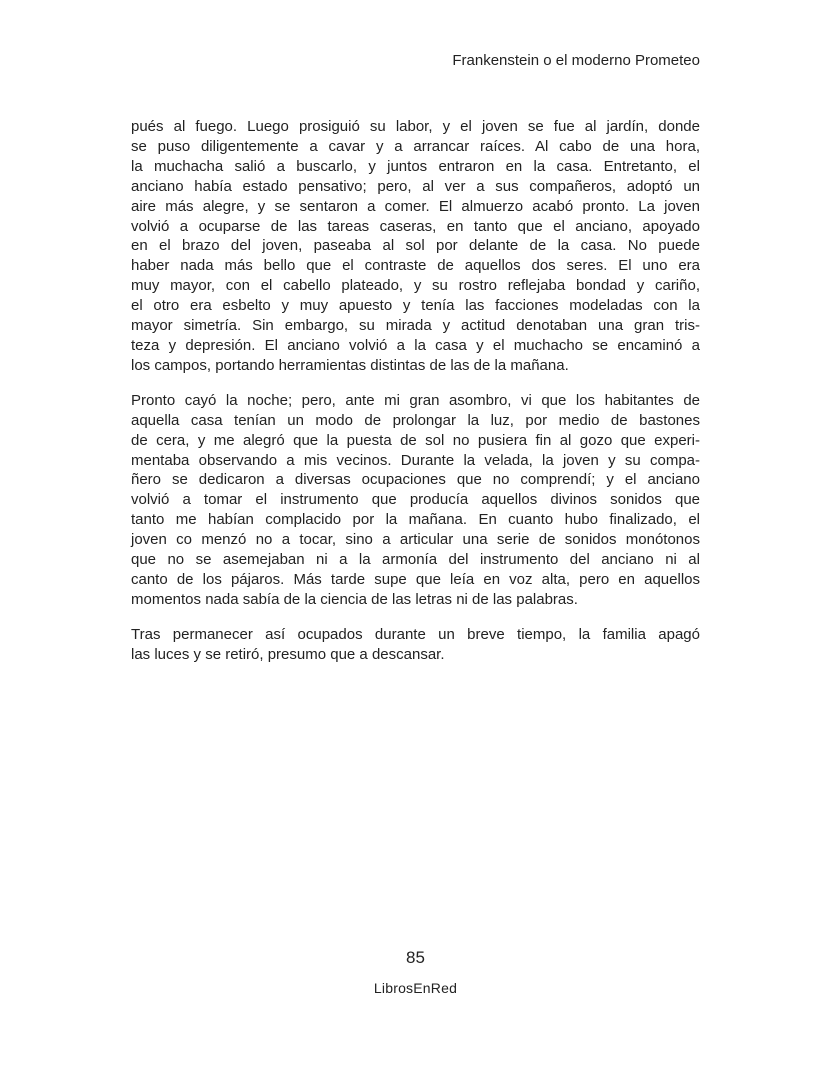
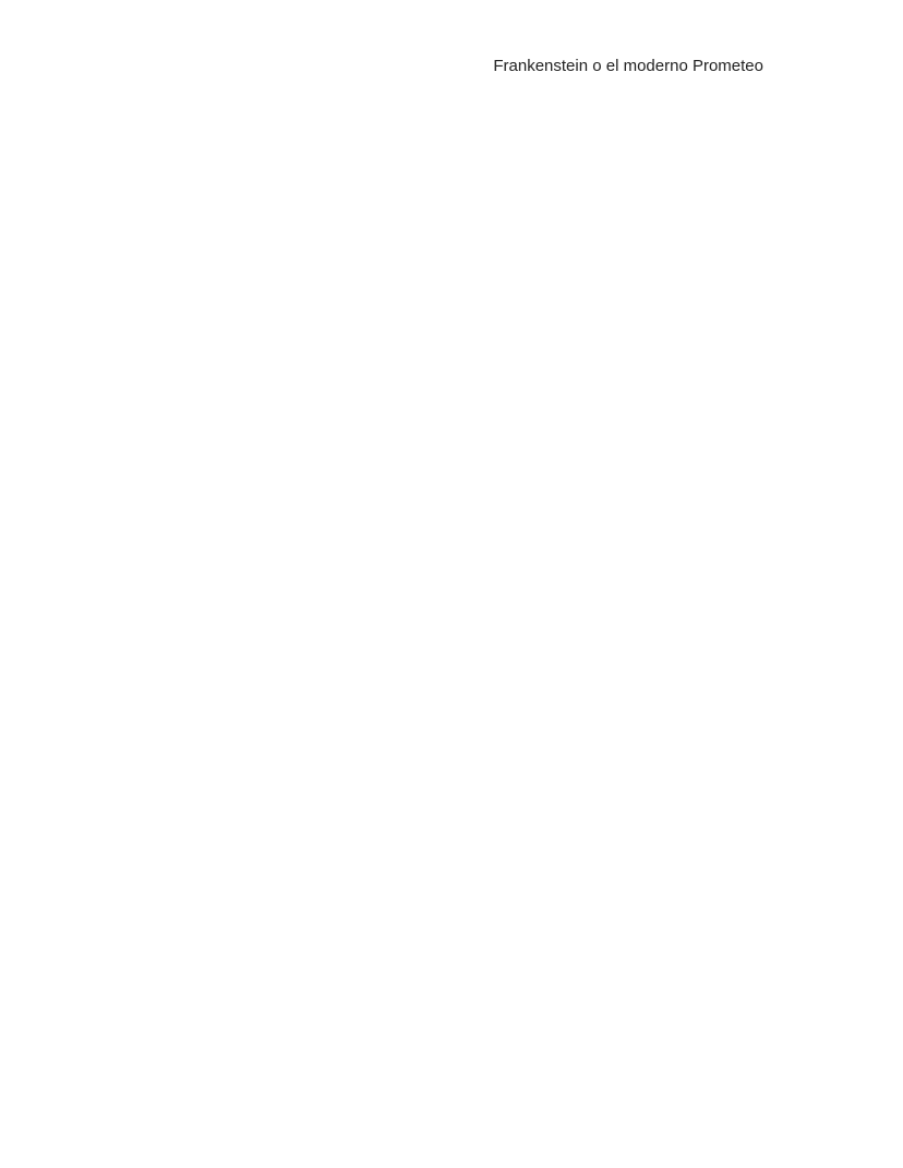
  Frankenstein o el moderno Prometeo
- pués al fuego. Luego prosiguió su labor, y el joven se fue al jardín, donde
- se puso diligentemente a cavar y a arrancar raíces. Al cabo de una hora,
- la muchacha salió a buscarlo, y juntos entraron en la casa. Entretanto, el
- anciano había estado pensativo; pero, al ver a sus compañeros, adoptó un
- aire más alegre, y se sentaron a comer. El almuerzo acabó pronto. La joven
- volvió a ocuparse de las tareas caseras, en tanto que el anciano, apoyado
- en el brazo del joven, paseaba al sol por delante de la casa. No puede
- haber nada más bello que el contraste de aquellos dos seres. El uno era
- muy mayor, con el cabello plateado, y su rostro reflejaba bondad y cariño,
- el otro era esbelto y muy apuesto y tenía las facciones modeladas con la
- mayor simetría. Sin embargo, su mirada y actitud denotaban una gran tris-
- teza y depresión. El anciano volvió a la casa y el muchacho se encaminó a
- los campos, portando herramientas distintas de las de la mañana.
- Pronto cayó la noche; pero, ante mi gran asombro, vi que los habitantes de
- aquella casa tenían un modo de prolongar la luz, por medio de bastones
- de cera, y me alegró que la puesta de sol no pusiera fin al gozo que experi-
- mentaba observando a mis vecinos. Durante la velada, la joven y su compa-
- ñero se dedicaron a diversas ocupaciones que no comprendí; y el anciano
- volvió a tomar el instrumento que producía aquellos divinos sonidos que
- tanto me habían complacido por la mañana. En cuanto hubo finalizado, el
- joven co menzó no a tocar, sino a articular una serie de sonidos monótonos
- que no se asemejaban ni a la armonía del instrumento del anciano ni al
- canto de los pájaros. Más tarde supe que leía en voz alta, pero en aquellos
- momentos nada sabía de la ciencia de las letras ni de las palabras.
- Tras permanecer así ocupados durante un breve tiempo, la familia apagó
- las luces y se retiró, presumo que a descansar.
- 85
- LibrosEnRed
